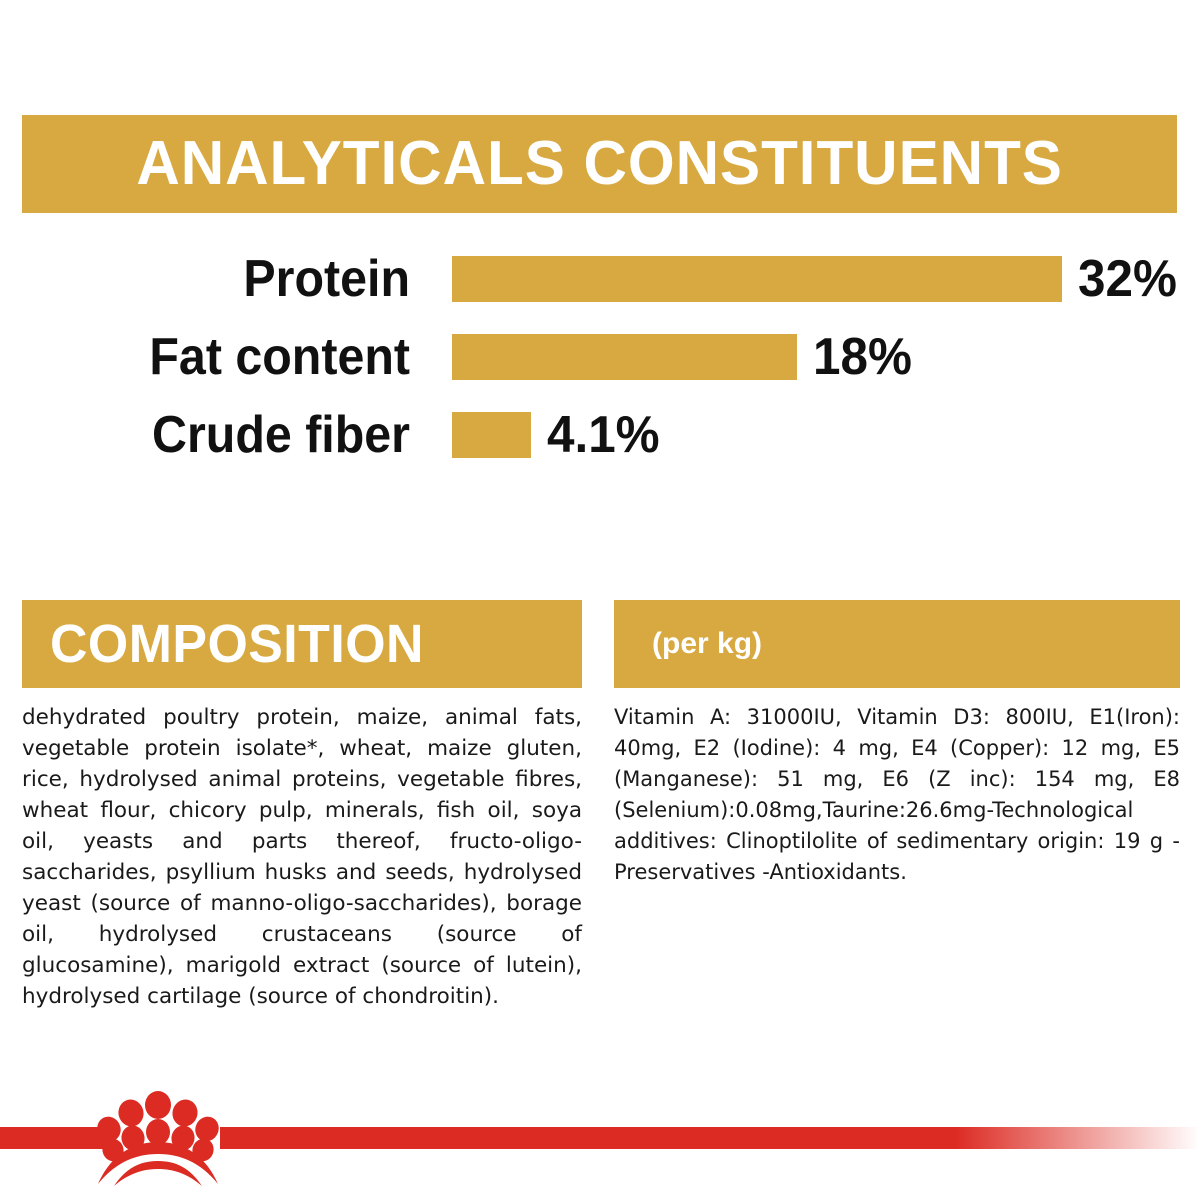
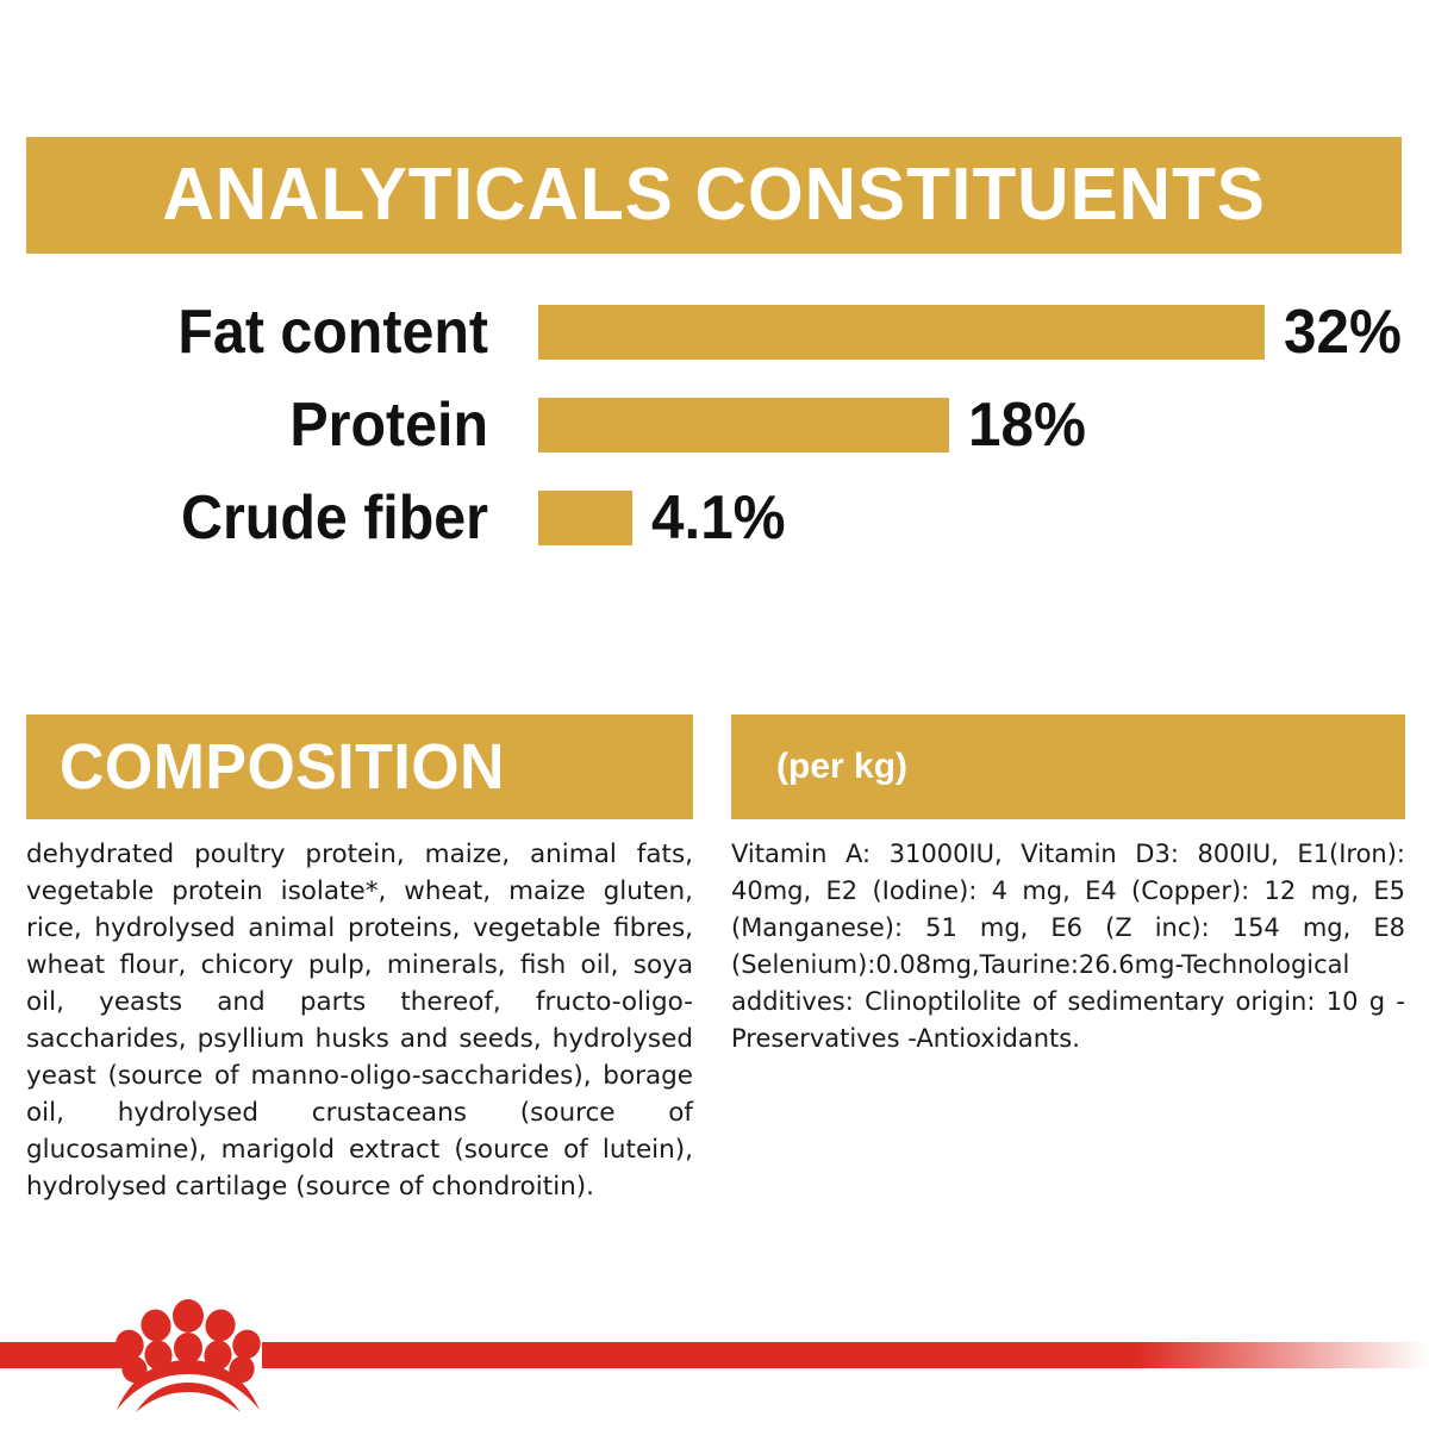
  ANALYTICALS CONSTITUENTS
- Protein
+ Fat content
  32%
- Fat content
+ Protein
  18%
  Crude fiber
  4.1%
  COMPOSITION
  dehydrated poultry protein, maize, animal fats, vegetable protein isolate*, wheat, maize gluten, rice, hydrolysed animal proteins, vegetable fibres, wheat flour, chicory pulp, minerals, fish oil, soya oil, yeasts and parts thereof, fructo-oligo-saccharides, psyllium husks and seeds, hydrolysed yeast (source of manno-oligo-saccharides), borage oil, hydrolysed crustaceans (source of glucosamine), marigold extract (source of lutein), hydrolysed cartilage (source of chondroitin).
  (per kg)
- Vitamin A: 31000IU, Vitamin D3: 800IU, E1(Iron): 40mg, E2 (Iodine): 4 mg, E4 (Copper): 12 mg, E5 (Manganese): 51 mg, E6 (Z inc): 154 mg, E8 (Selenium):0.08mg,Taurine:26.6mg-Technological additives: Clinoptilolite of sedimentary origin: 19 g - Preservatives -Antioxidants.
+ Vitamin A: 31000IU, Vitamin D3: 800IU, E1(Iron): 40mg, E2 (Iodine): 4 mg, E4 (Copper): 12 mg, E5 (Manganese): 51 mg, E6 (Z inc): 154 mg, E8 (Selenium):0.08mg,Taurine:26.6mg-Technological additives: Clinoptilolite of sedimentary origin: 10 g - Preservatives -Antioxidants.
